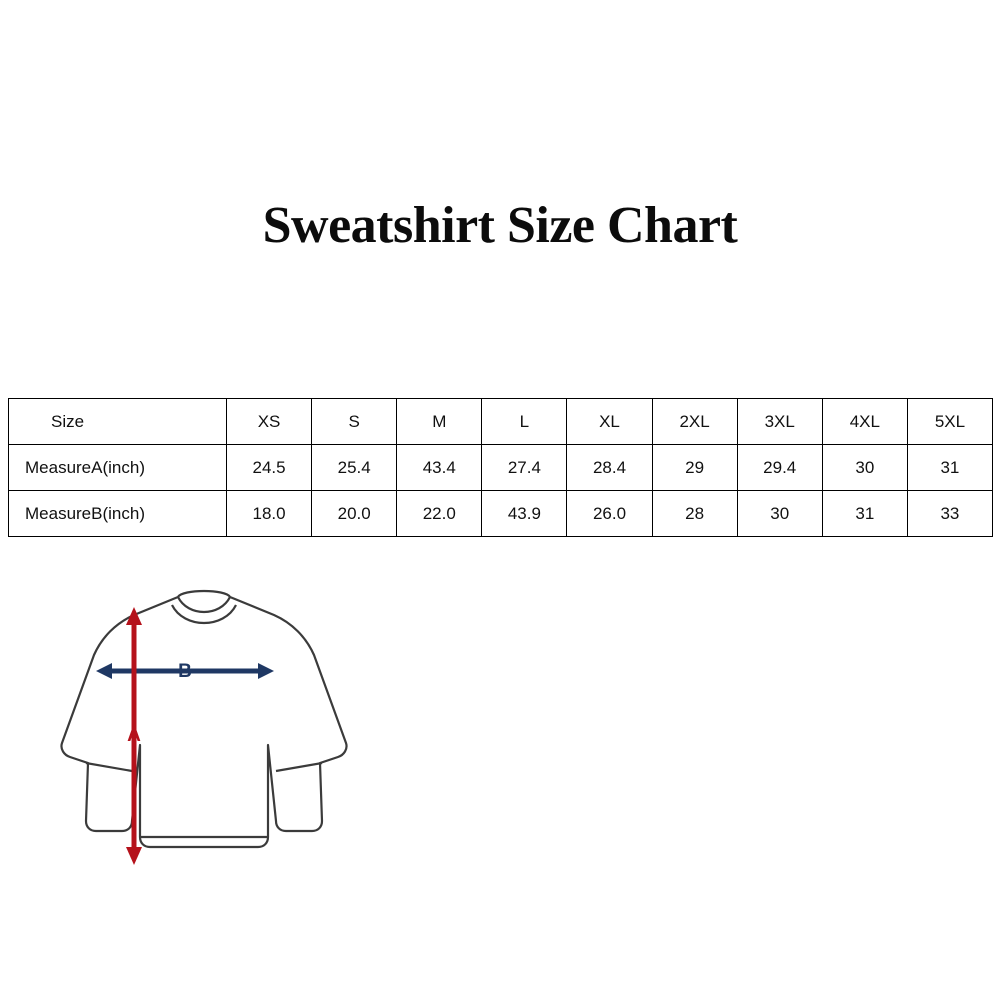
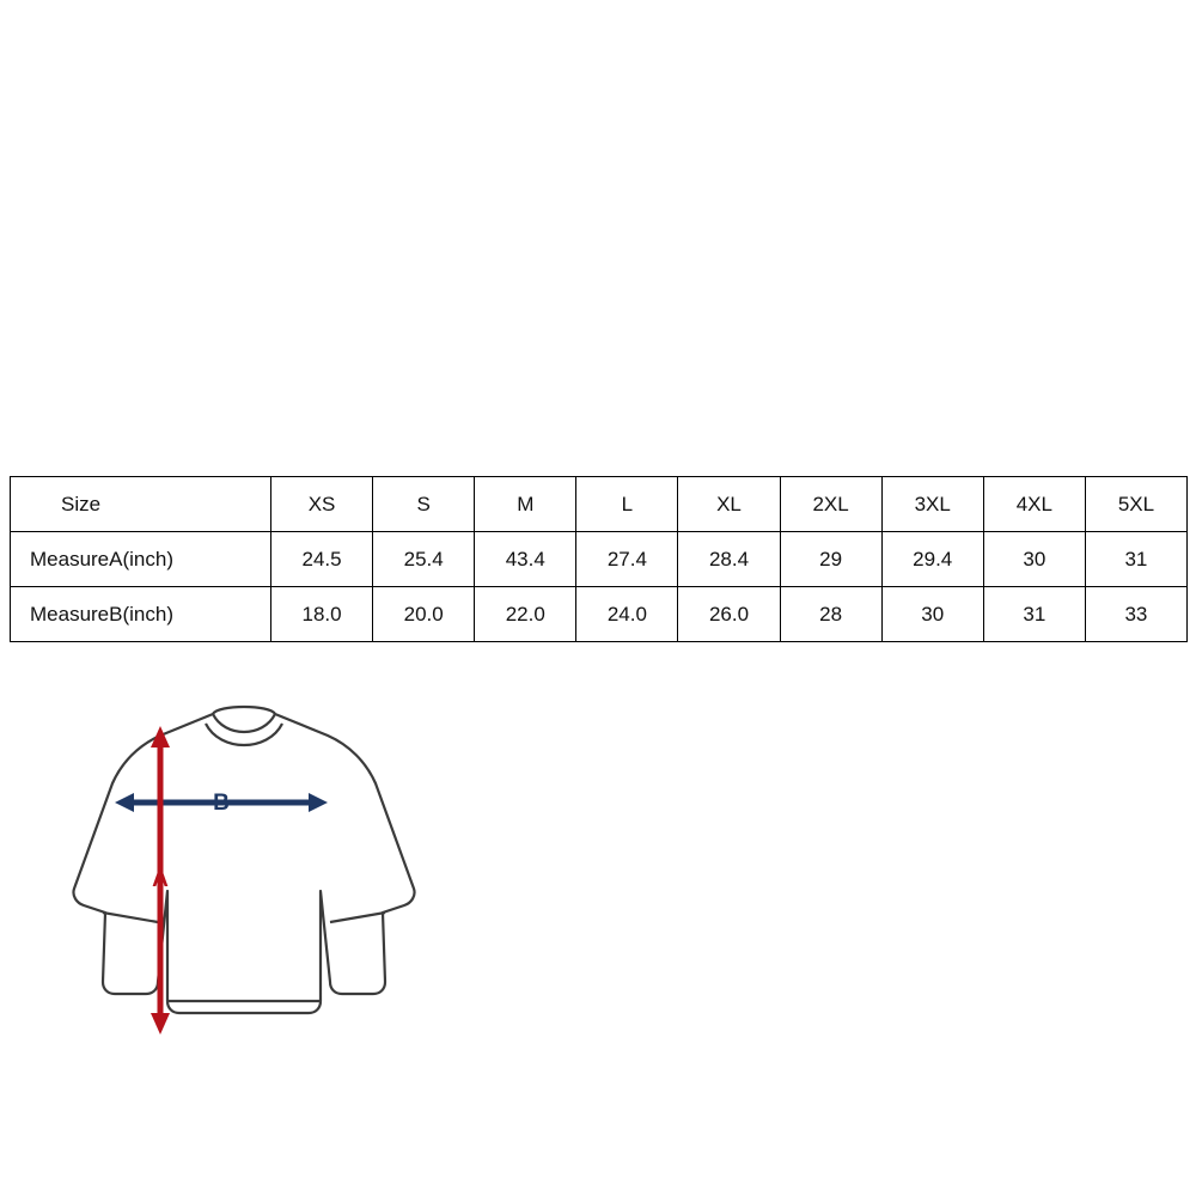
- Sweatshirt Size Chart
  Size	XS	S	M	L	XL	2XL	3XL	4XL	5XL
  MeasureA(inch)	24.5	25.4	43.4	27.4	28.4	29	29.4	30	31
- MeasureB(inch)	18.0	20.0	22.0	43.9	26.0	28	30	31	33
+ MeasureB(inch)	18.0	20.0	22.0	24.0	26.0	28	30	31	33
  B
  A
